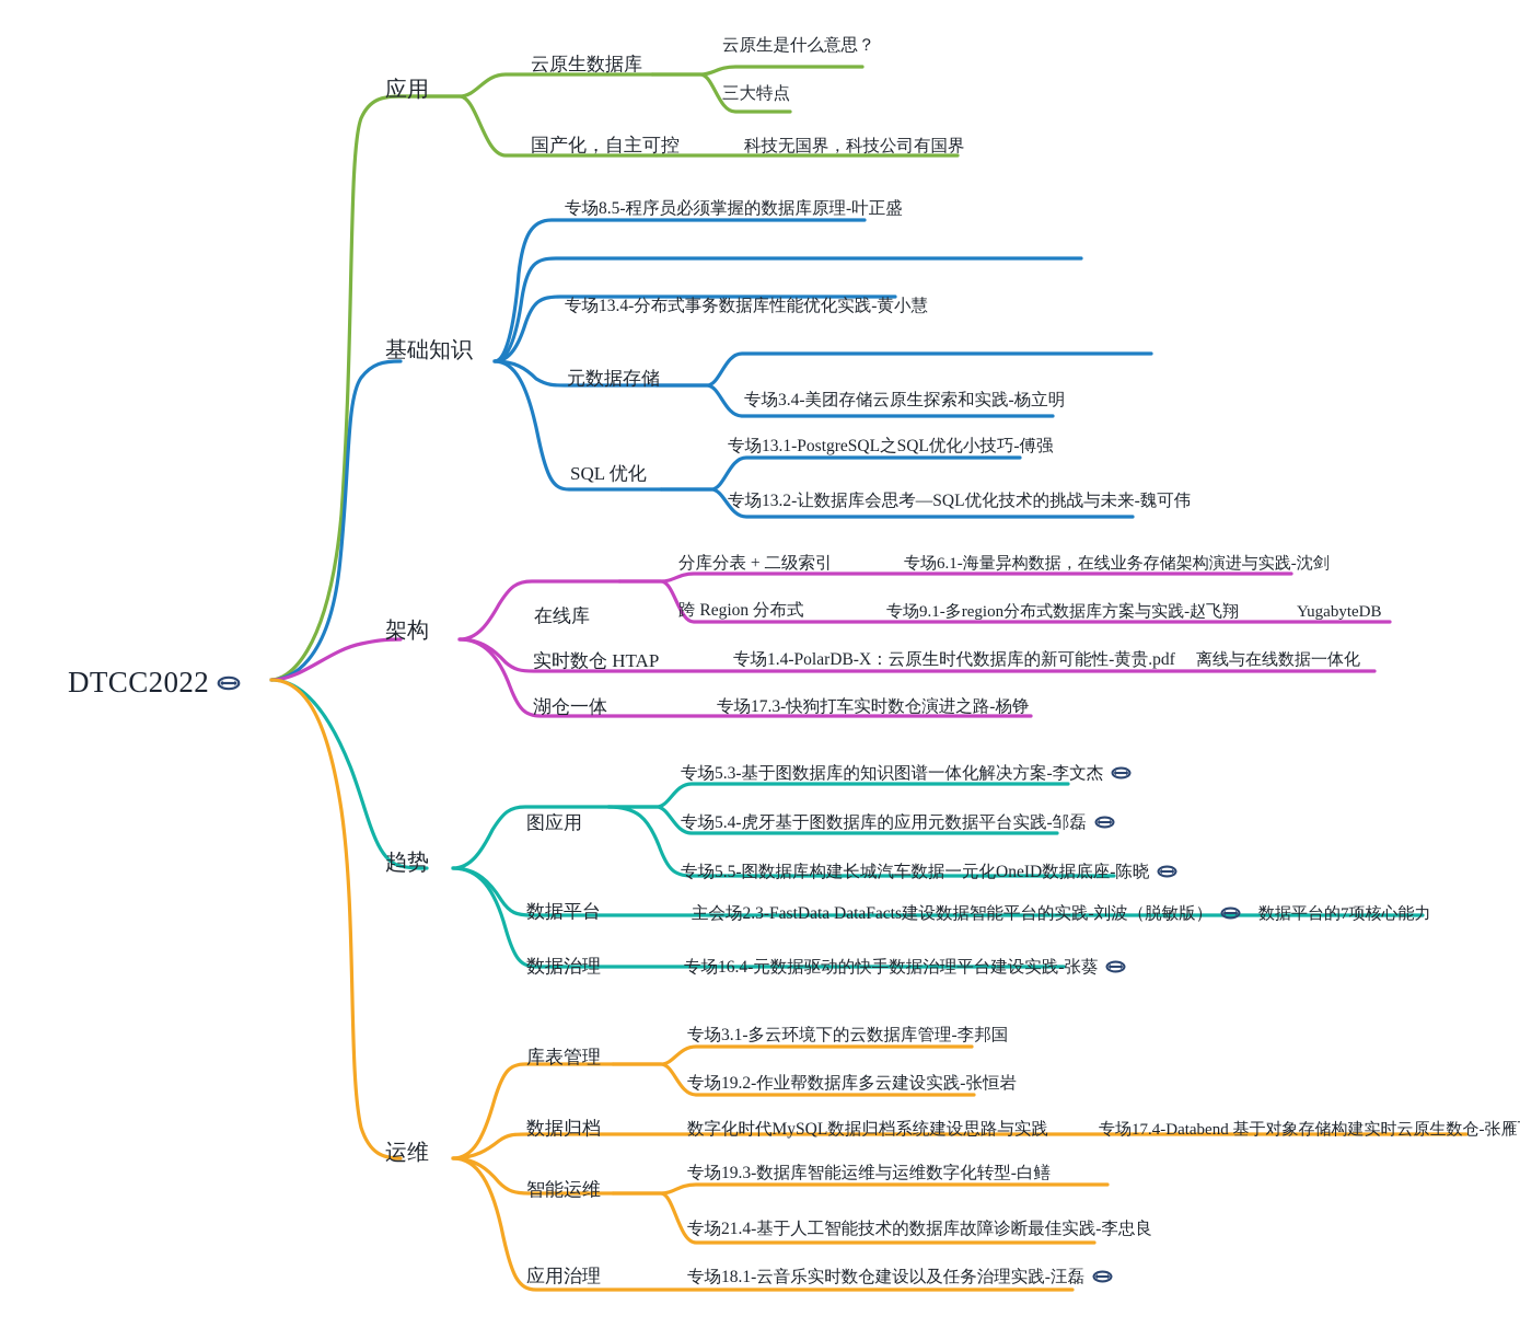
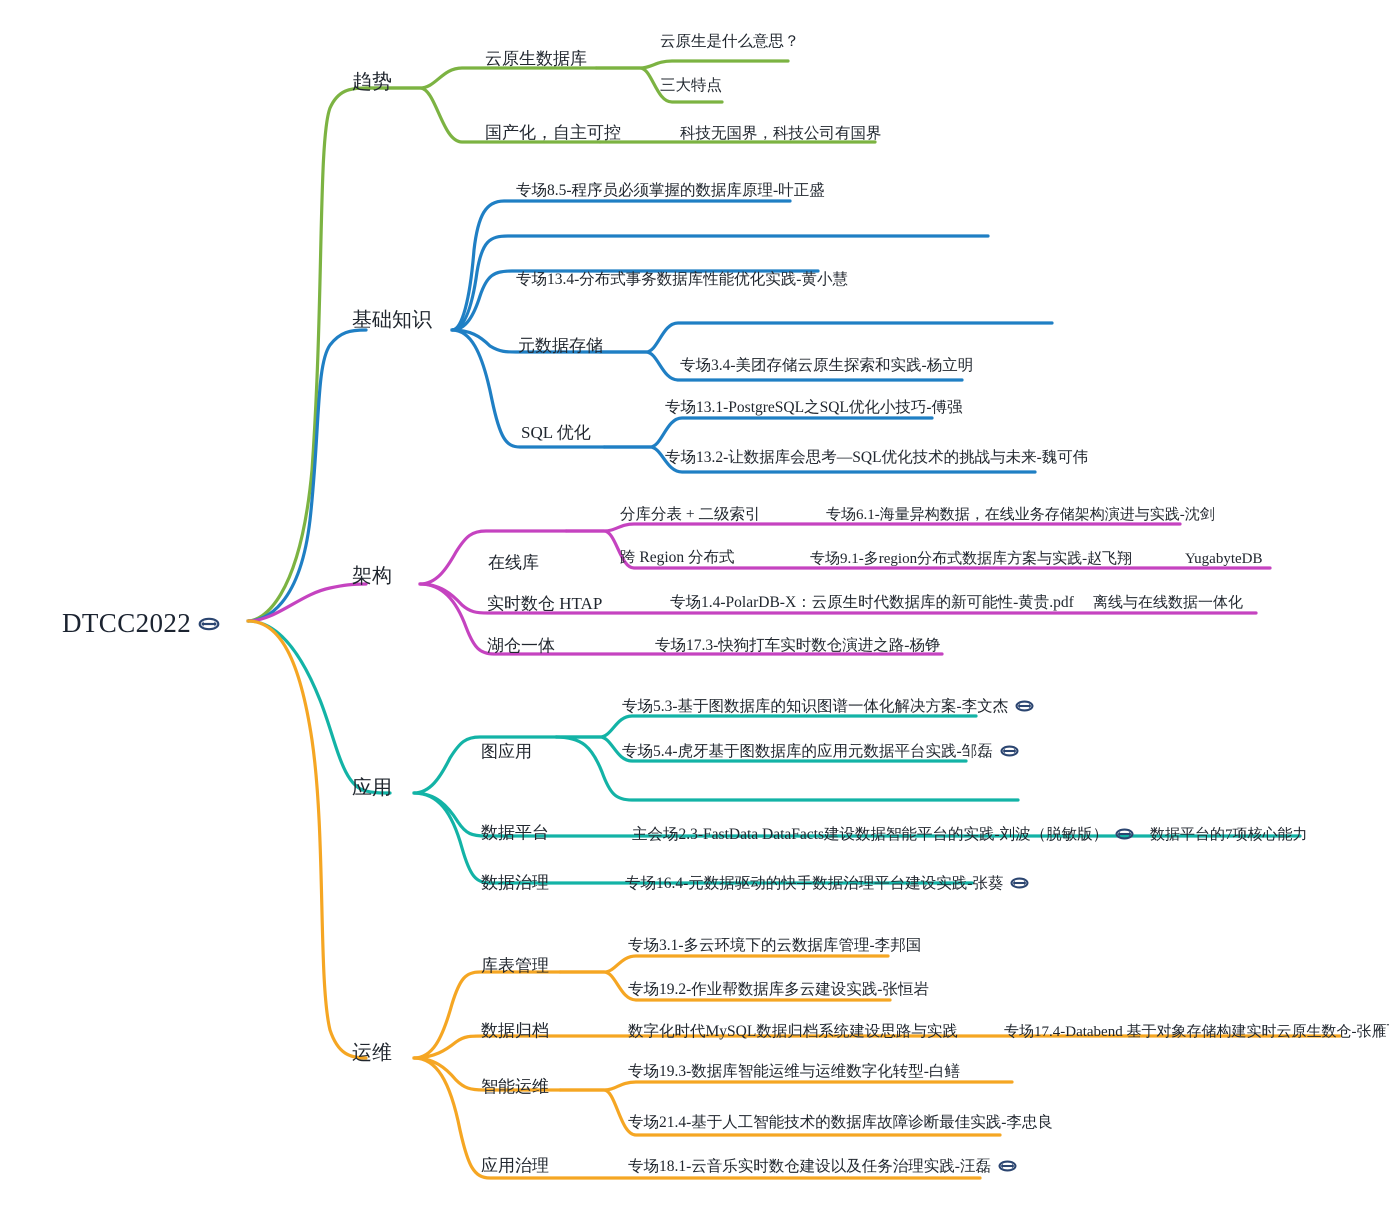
  DTCC2022
- 应用
+ 趋势
  云原生数据库
  云原生是什么意思？
  三大特点
  国产化，自主可控
  科技无国界，科技公司有国界
  基础知识
  专场8.5-程序员必须掌握的数据库原理-叶正盛
  专场13.4-分布式事务数据库性能优化实践-黄小慧
  元数据存储
  专场3.4-美团存储云原生探索和实践-杨立明
  SQL 优化
  专场13.1-PostgreSQL之SQL优化小技巧-傅强
  专场13.2-让数据库会思考—SQL优化技术的挑战与未来-魏可伟
  架构
  在线库
  分库分表 + 二级索引
  专场6.1-海量异构数据，在线业务存储架构演进与实践-沈剑
  跨 Region 分布式
  专场9.1-多region分布式数据库方案与实践-赵飞翔
  YugabyteDB
  实时数仓 HTAP
  专场1.4-PolarDB-X：云原生时代数据库的新可能性-黄贵.pdf
  离线与在线数据一体化
  湖仓一体
  专场17.3-快狗打车实时数仓演进之路-杨铮
- 趋势
+ 应用
  图应用
  专场5.3-基于图数据库的知识图谱一体化解决方案-李文杰
  专场5.4-虎牙基于图数据库的应用元数据平台实践-邹磊
- 专场5.5-图数据库构建长城汽车数据一元化OneID数据底座-陈晓
  数据平台
  主会场2.3-FastData DataFacts建设数据智能平台的实践-刘波（脱敏版）
  数据平台的7项核心能力
  数据治理
  专场16.4-元数据驱动的快手数据治理平台建设实践-张葵
  运维
  库表管理
  专场3.1-多云环境下的云数据库管理-李邦国
  专场19.2-作业帮数据库多云建设实践-张恒岩
  数据归档
  数字化时代MySQL数据归档系统建设思路与实践
  专场17.4-Databend 基于对象存储构建实时云原生数仓-张雁
  智能运维
  专场19.3-数据库智能运维与运维数字化转型-白鳝
  专场21.4-基于人工智能技术的数据库故障诊断最佳实践-李忠良
  应用治理
  专场18.1-云音乐实时数仓建设以及任务治理实践-汪磊
